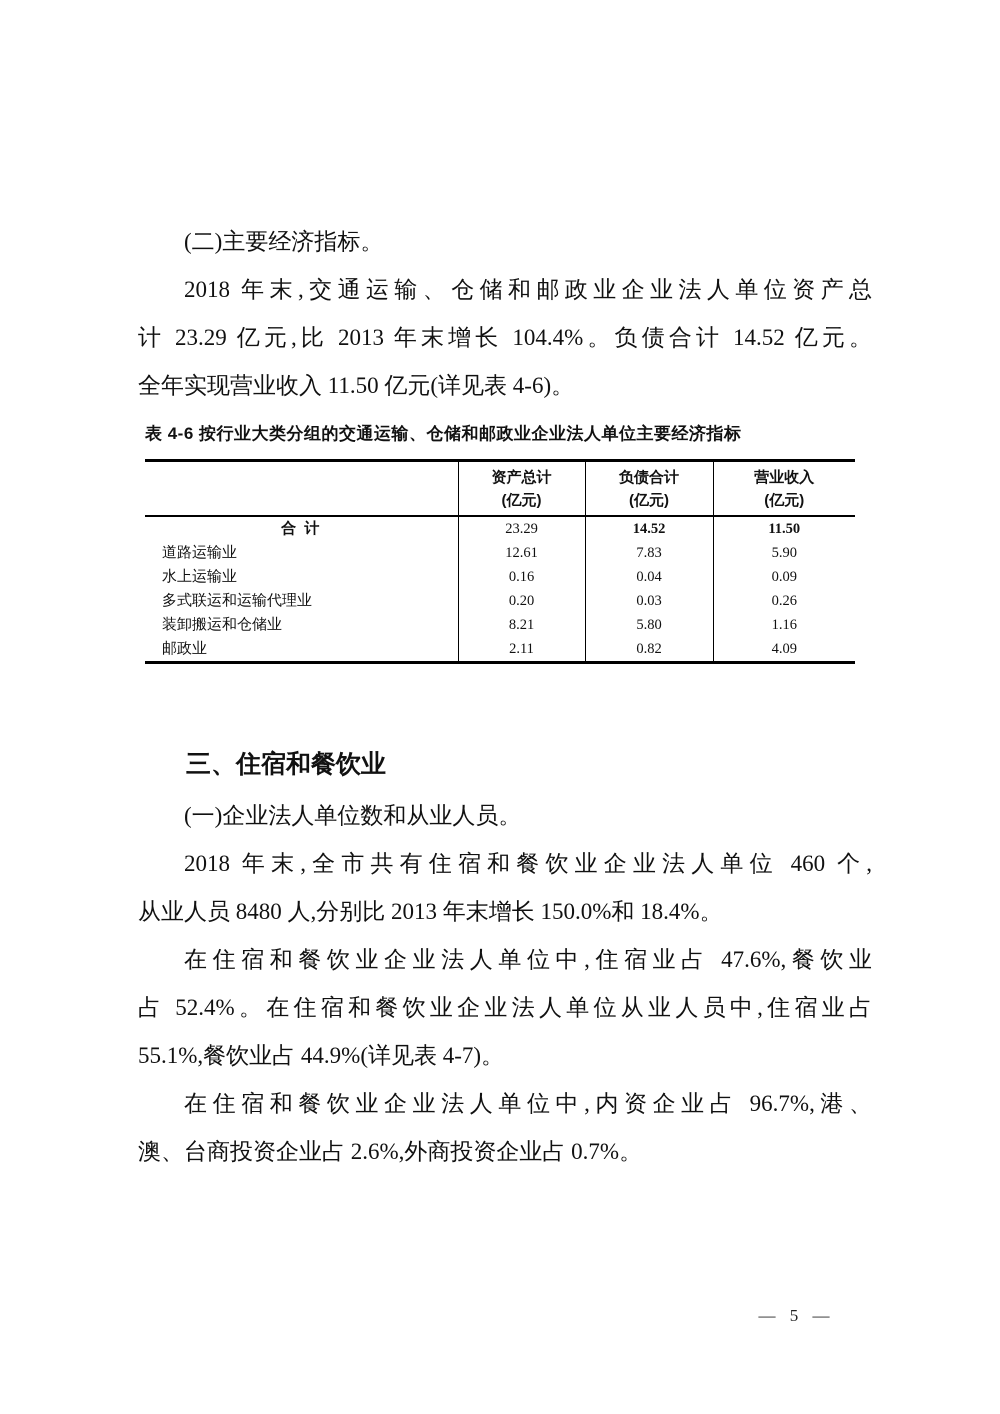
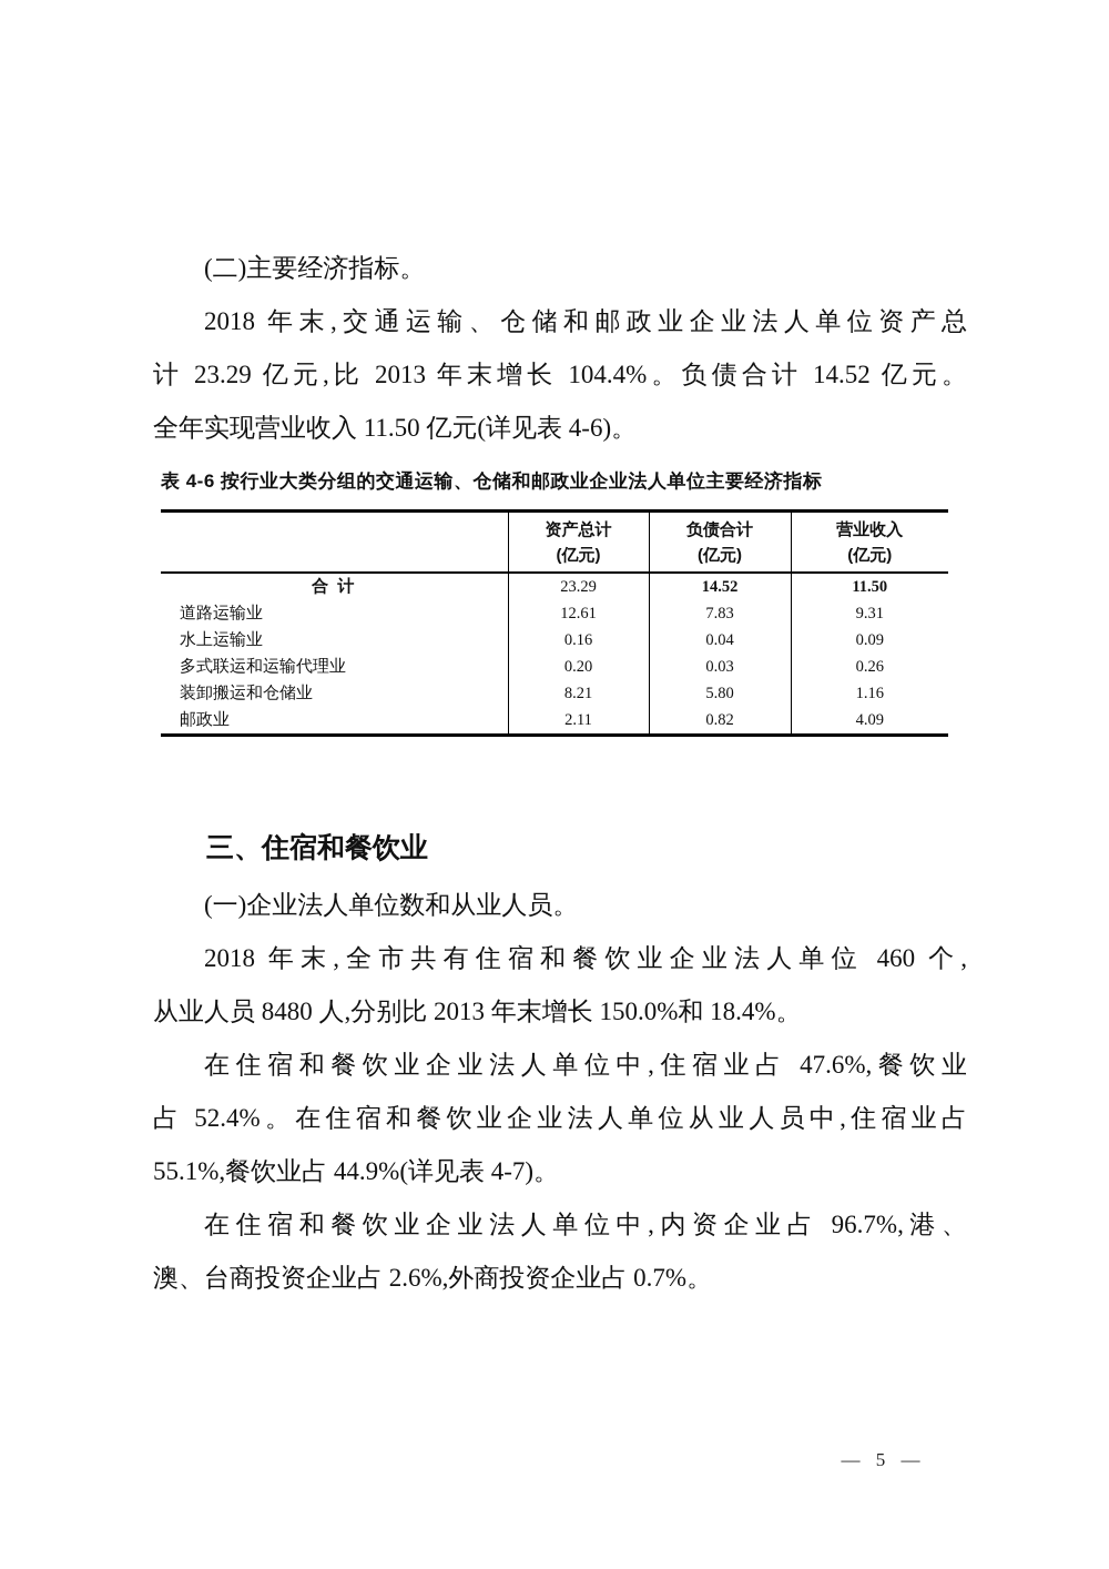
  (二)主要经济指标。
  2018 年末,交通运输、仓储和邮政业企业法人单位资产总
  计 23.29 亿元,比 2013 年末增长 104.4%。负债合计 14.52 亿元。
  全年实现营业收入 11.50 亿元(详见表 4-6)。
  表 4-6 按行业大类分组的交通运输、仓储和邮政业企业法人单位主要经济指标
  	资产总计 (亿元)	负债合计 (亿元)	营业收入 (亿元)
  合 计	23.29	14.52	11.50
- 道路运输业	12.61	7.83	5.90
+ 道路运输业	12.61	7.83	9.31
  水上运输业	0.16	0.04	0.09
  多式联运和运输代理业	0.20	0.03	0.26
  装卸搬运和仓储业	8.21	5.80	1.16
  邮政业	2.11	0.82	4.09
  三、住宿和餐饮业
  (一)企业法人单位数和从业人员。
  2018 年末,全市共有住宿和餐饮业企业法人单位 460 个,
  从业人员 8480 人,分别比 2013 年末增长 150.0%和 18.4%。
  在住宿和餐饮业企业法人单位中,住宿业占 47.6%,餐饮业
  占 52.4%。在住宿和餐饮业企业法人单位从业人员中,住宿业占
  55.1%,餐饮业占 44.9%(详见表 4-7)。
  在住宿和餐饮业企业法人单位中,内资企业占 96.7%,港、
  澳、台商投资企业占 2.6%,外商投资企业占 0.7%。
  — 5 —
